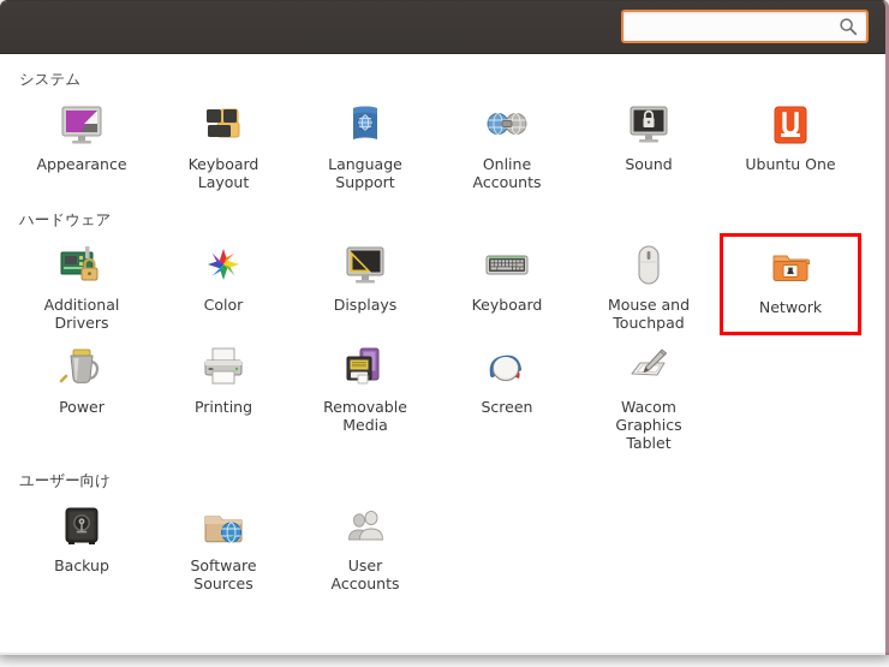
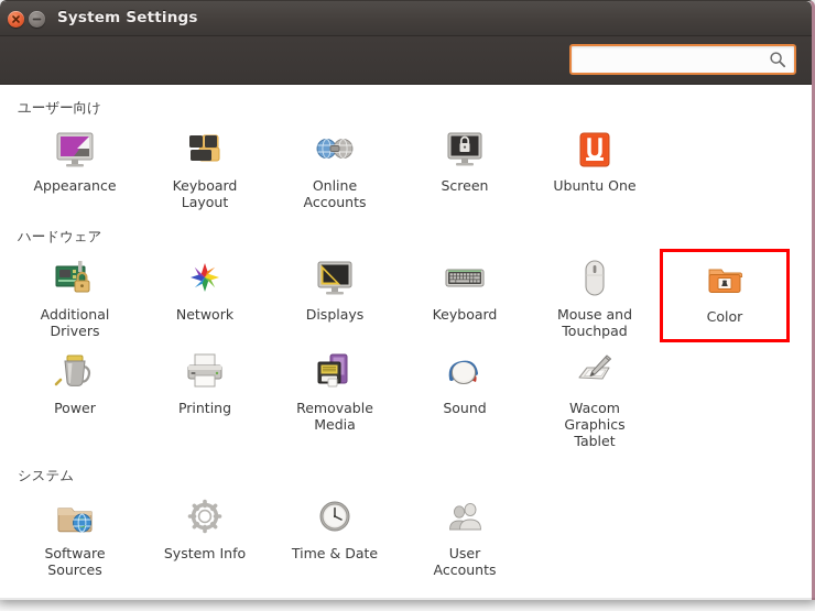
+ System Settings
- システム
+ ユーザー向け
  Appearance
  Keyboard
  Layout
- Language
- Support
  Online
  Accounts
- Sound
+ Screen
  Ubuntu One
  ハードウェア
  Additional
  Drivers
- Color
+ Network
  Displays
  Keyboard
  Mouse and
  Touchpad
- Network
+ Color
  Power
  Printing
  Removable
  Media
- Screen
+ Sound
  Wacom
  Graphics
  Tablet
- ユーザー向け
+ システム
- Backup
  Software
  Sources
+ System Info
+ Time & Date
  User
  Accounts
